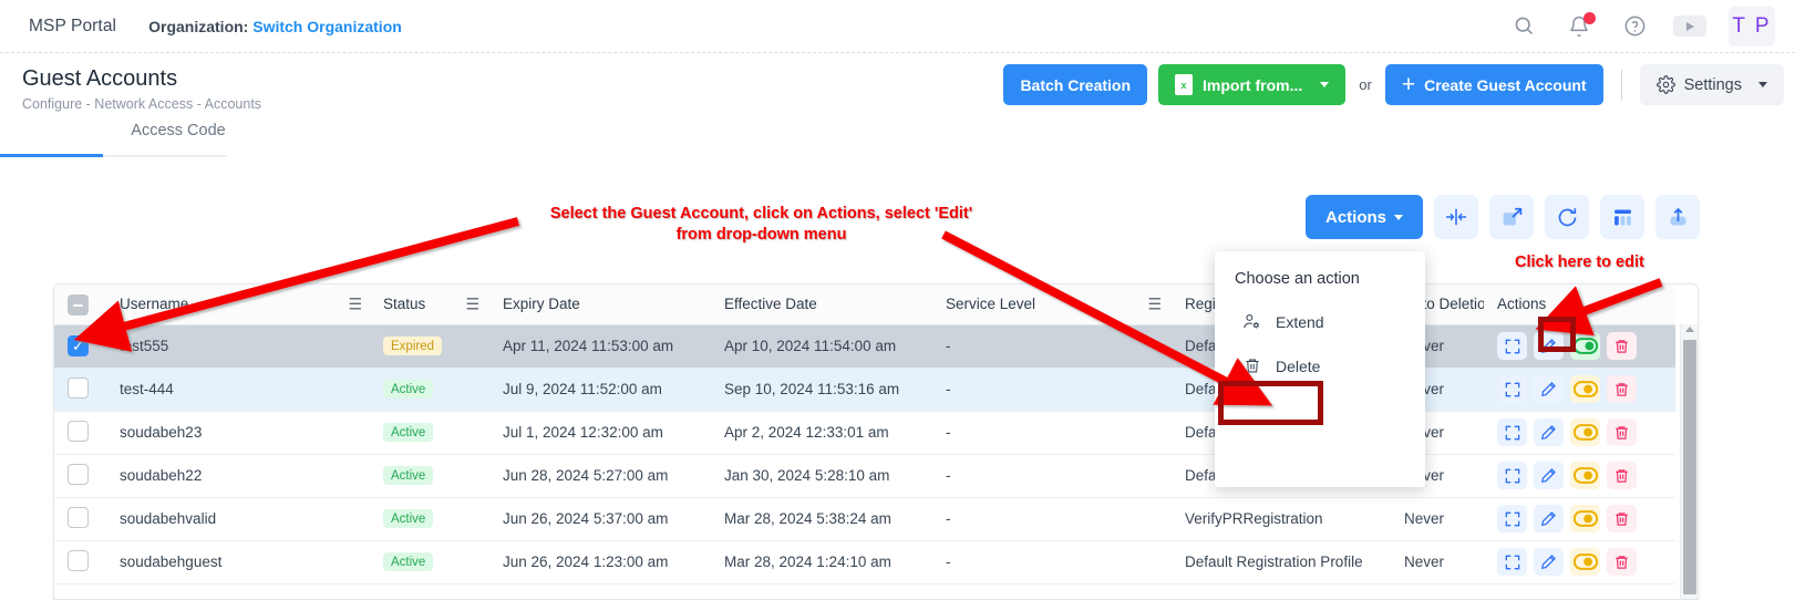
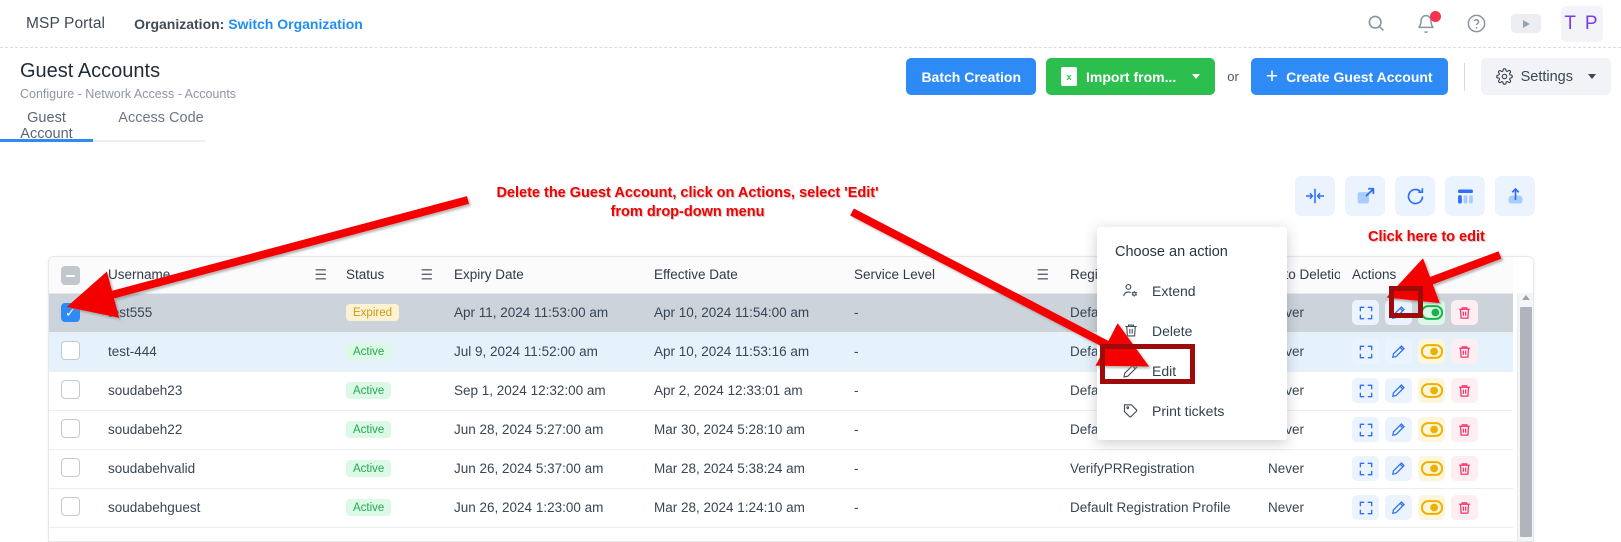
  MSP Portal
  Organization: Switch Organization
  T P
  Guest Accounts
  Configure - Network Access - Accounts
  Batch Creation
  x
  Import from...
  or
  Create Guest Account
  Settings
+ Guest Account
  Access Code
- Actions
  	Username ☰	Status ☰	Expiry Date	Effective Date	Service Level ☰	Reg	o Deletio	Actions
  ✓	test555	Expired	Apr 11, 2024 11:53:00 am	Apr 10, 2024 11:54:00 am	-	Defa	ver
- 	test-444	Active	Jul 9, 2024 11:52:00 am	Sep 10, 2024 11:53:16 am	-	Defa	ver
+ 	test-444	Active	Jul 9, 2024 11:52:00 am	Apr 10, 2024 11:53:16 am	-	Defa	ver
- 	soudabeh23	Active	Jul 1, 2024 12:32:00 am	Apr 2, 2024 12:33:01 am	-	Defa	ver
+ 	soudabeh23	Active	Sep 1, 2024 12:32:00 am	Apr 2, 2024 12:33:01 am	-	Defa	ver
- 	soudabeh22	Active	Jun 28, 2024 5:27:00 am	Jan 30, 2024 5:28:10 am	-	Defa	ver
+ 	soudabeh22	Active	Jun 28, 2024 5:27:00 am	Mar 30, 2024 5:28:10 am	-	Defa	ver
  	soudabehvalid	Active	Jun 26, 2024 5:37:00 am	Mar 28, 2024 5:38:24 am	-	VerifyPRRegistration	Never
  	soudabehguest	Active	Jun 26, 2024 1:23:00 am	Mar 28, 2024 1:24:10 am	-	Default Registration Profile	Never
  Choose an action
  Extend
  Delete
+ Edit
+ Print tickets
- Select the Guest Account, click on Actions, select 'Edit'
+ Delete the Guest Account, click on Actions, select 'Edit'
  from drop-down menu
  Click here to edit
